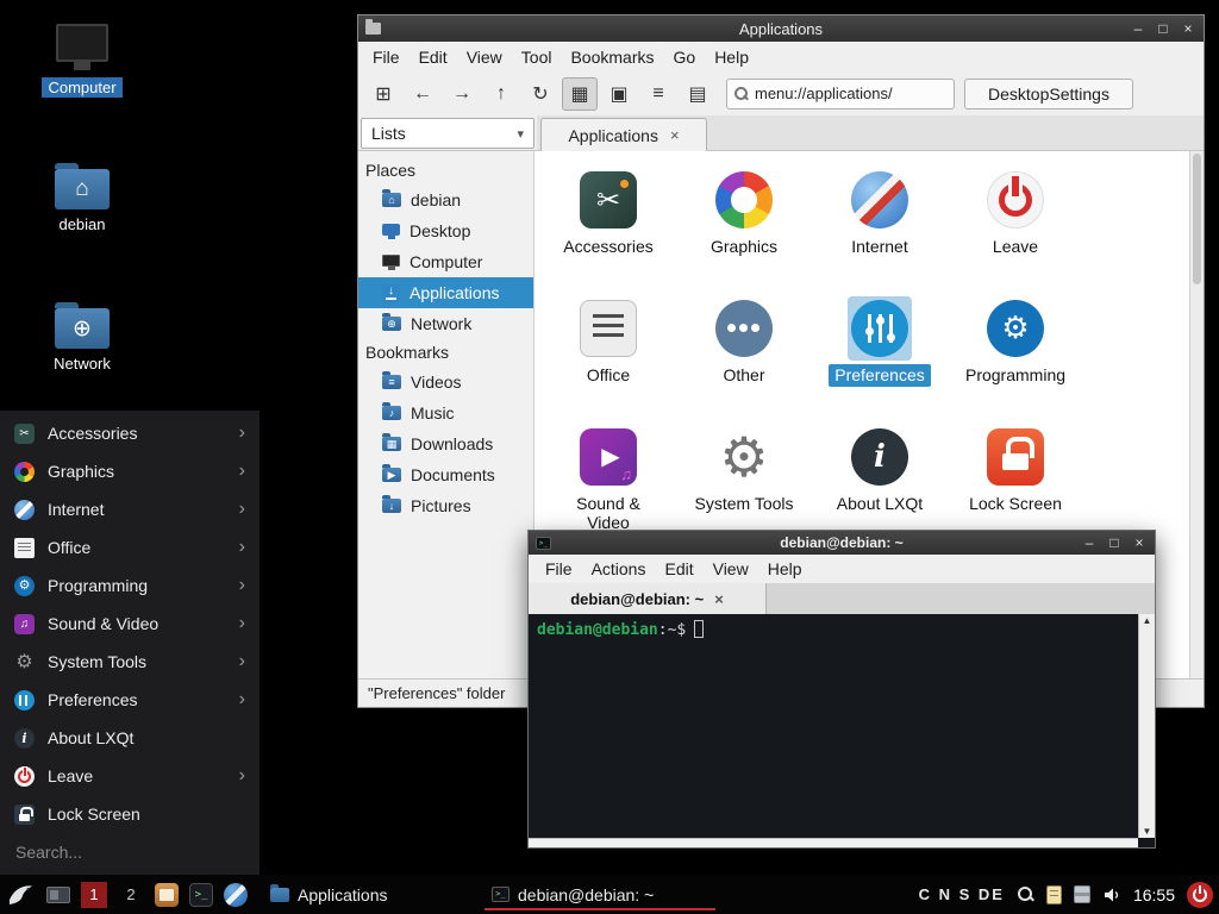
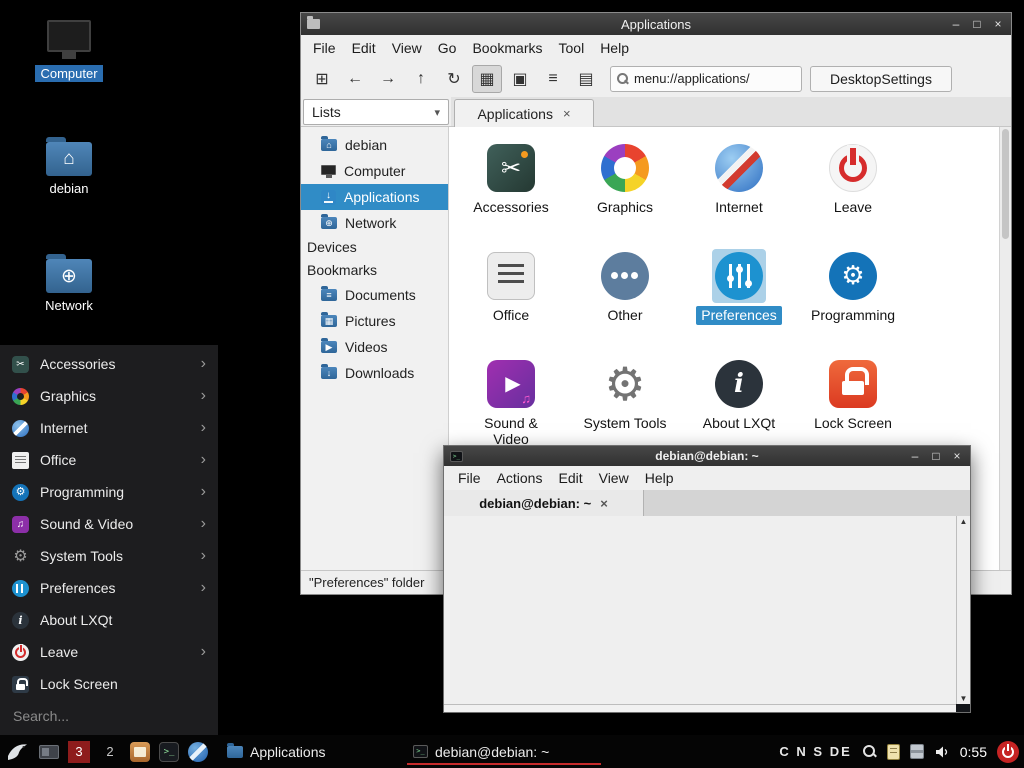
  Computer
  ⌂
  debian
  ⊕
  Network
  Applications
  –
  □
  ×
  File
  Edit
  View
- Tool
+ Go
  Bookmarks
- Go
+ Tool
  Help
  ⊞
  ←
  →
  ↑
  ↻
  ▦
  ▣
  ≡
  ▤
  menu://applications/
  DesktopSettings
  Lists
  ▾
  Applications
  ×
- Places
  ⌂
  debian
- Desktop
  Computer
  ↓
  Applications
  ⊕
  Network
+ Devices
  Bookmarks
  ≡
- Videos
+ Documents
- ♪
- Music
  ▦
- Downloads
+ Pictures
  ▶
- Documents
+ Videos
  ↓
- Pictures
+ Downloads
  ✂
  Accessories
  Graphics
  Internet
  Leave
  Office
  Other
  Preferences
  ⚙
  Programming
  ▶
  Sound & Video
  ⚙
  System Tools
  i
  About LXQt
  Lock Screen
  "Preferences" folder
  debian@debian: ~
  –
  □
  ×
  File
  Actions
  Edit
  View
  Help
  debian@debian: ~
  ×
- debian@debian:~$
  ▲
  ▼
  Accessories
  ›
  Graphics
  ›
  Internet
  ›
  Office
  ›
  Programming
  ›
  Sound & Video
  ›
  System Tools
  ›
  Preferences
  ›
  About LXQt
  Leave
  ›
  Lock Screen
  Search...
- 1
+ 3
  2
  Applications
  debian@debian: ~
  C N S DE
- 16:55
+ 0:55
